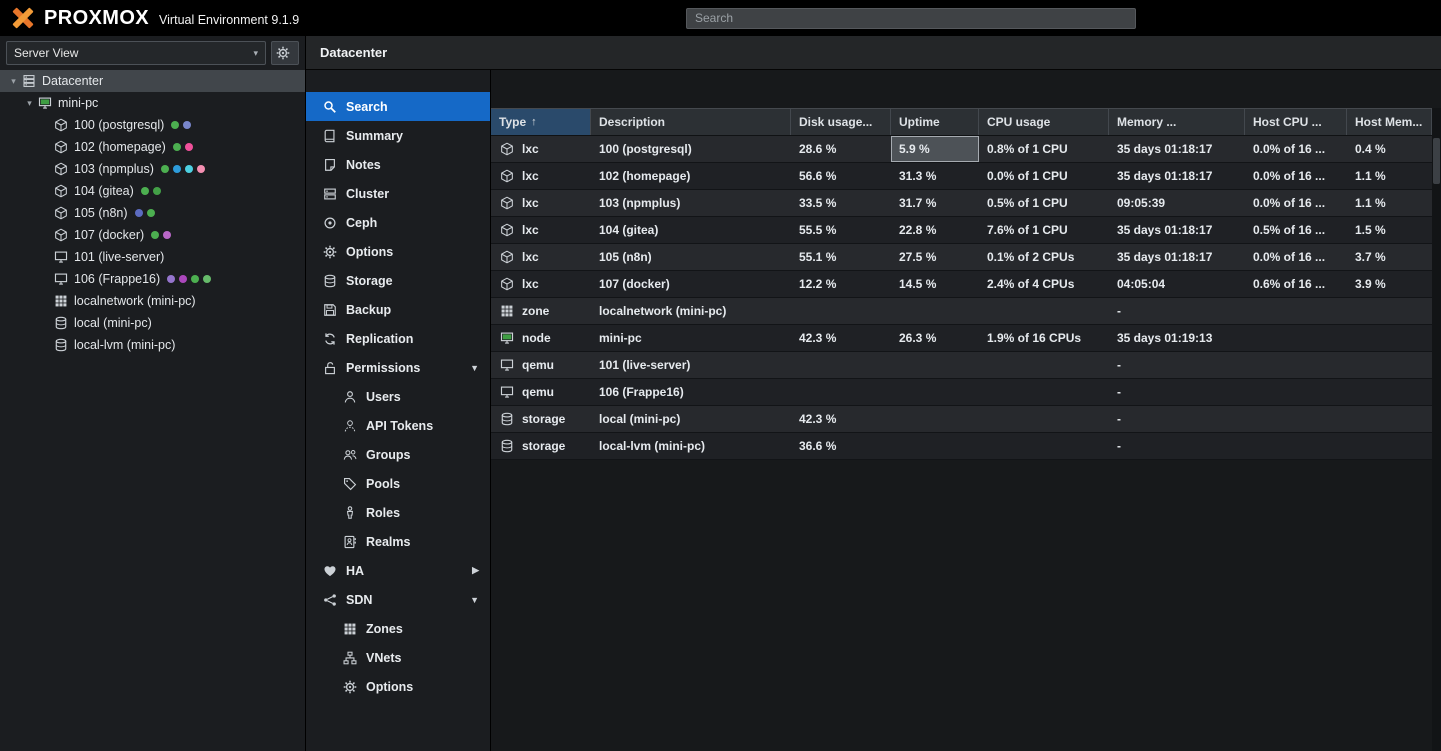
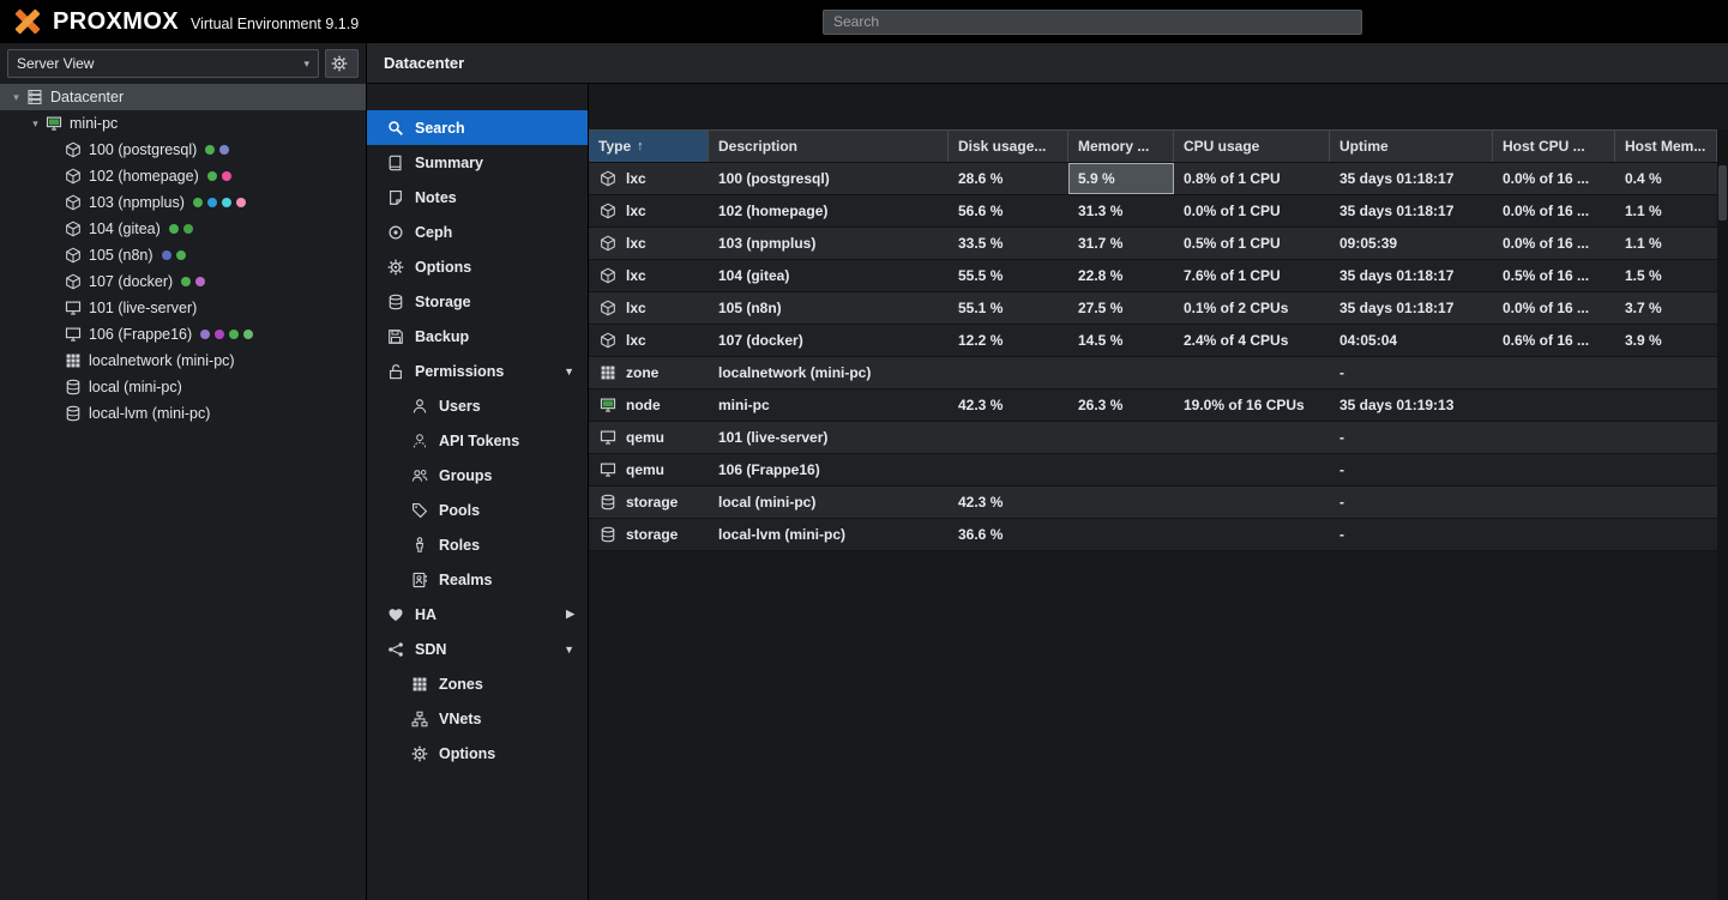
  PROXMOX
  Virtual Environment 9.1.9
  Search
  Server View
  ▾
  ▾
  Datacenter
  ▾
  mini-pc
  100 (postgresql)
  102 (homepage)
  103 (npmplus)
  104 (gitea)
  105 (n8n)
  107 (docker)
  101 (live-server)
  106 (Frappe16)
  localnetwork (mini-pc)
  local (mini-pc)
  local-lvm (mini-pc)
  Datacenter
  Search
  Summary
  Notes
- Cluster
  Ceph
  Options
  Storage
  Backup
- Replication
  Permissions
  ▼
  Users
  API Tokens
  Groups
  Pools
  Roles
  Realms
  HA
  ▶
  SDN
  ▼
  Zones
  VNets
  Options
  Type
  ↑
  Description
  Disk usage...
- Uptime
+ Memory ...
  CPU usage
- Memory ...
+ Uptime
  Host CPU ...
  Host Mem...
  lxc
  100 (postgresql)
  28.6 %
  5.9 %
  0.8% of 1 CPU
  35 days 01:18:17
  0.0% of 16 ...
  0.4 %
  lxc
  102 (homepage)
  56.6 %
  31.3 %
  0.0% of 1 CPU
  35 days 01:18:17
  0.0% of 16 ...
  1.1 %
  lxc
  103 (npmplus)
  33.5 %
  31.7 %
  0.5% of 1 CPU
  09:05:39
  0.0% of 16 ...
  1.1 %
  lxc
  104 (gitea)
  55.5 %
  22.8 %
  7.6% of 1 CPU
  35 days 01:18:17
  0.5% of 16 ...
  1.5 %
  lxc
  105 (n8n)
  55.1 %
  27.5 %
  0.1% of 2 CPUs
  35 days 01:18:17
  0.0% of 16 ...
  3.7 %
  lxc
  107 (docker)
  12.2 %
  14.5 %
  2.4% of 4 CPUs
  04:05:04
  0.6% of 16 ...
  3.9 %
  zone
  localnetwork (mini-pc)
  -
  node
  mini-pc
  42.3 %
  26.3 %
- 1.9% of 16 CPUs
+ 19.0% of 16 CPUs
  35 days 01:19:13
  qemu
  101 (live-server)
  -
  qemu
  106 (Frappe16)
  -
  storage
  local (mini-pc)
  42.3 %
  -
  storage
  local-lvm (mini-pc)
  36.6 %
  -
